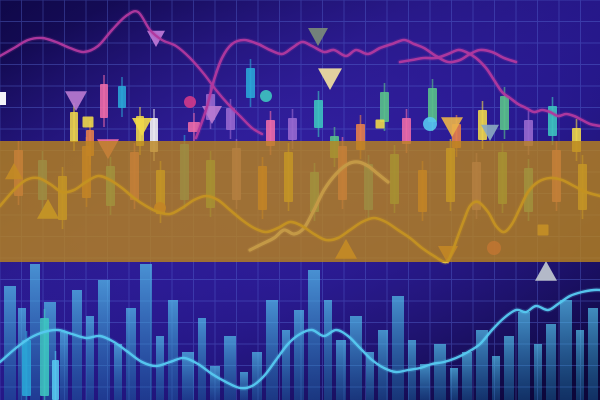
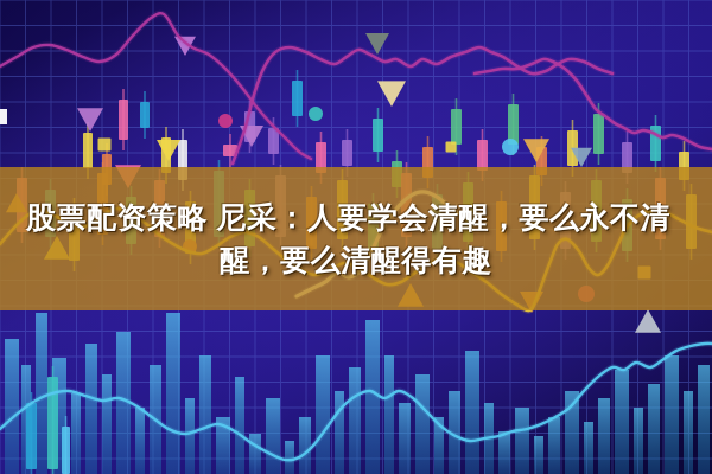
+ 股票配资策略 尼采：人要学会清醒，要么永不清
+ 醒，要么清醒得有趣
